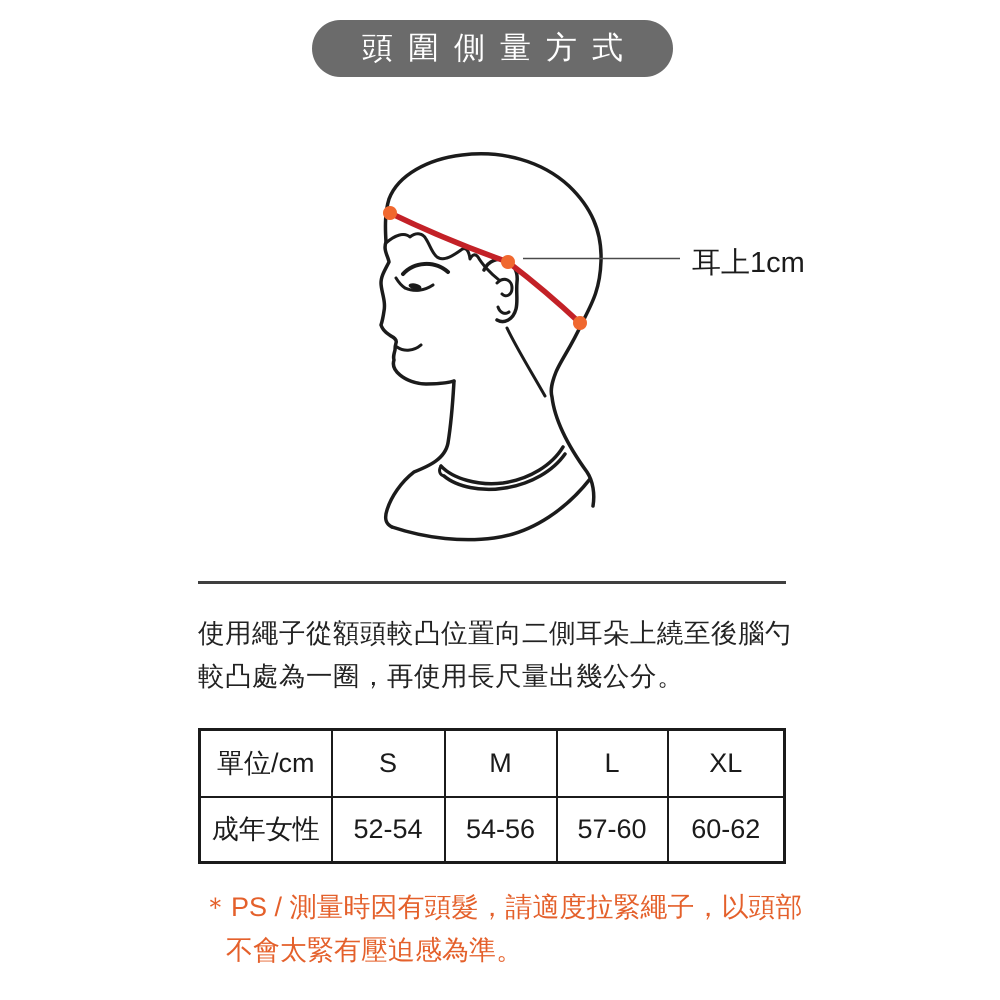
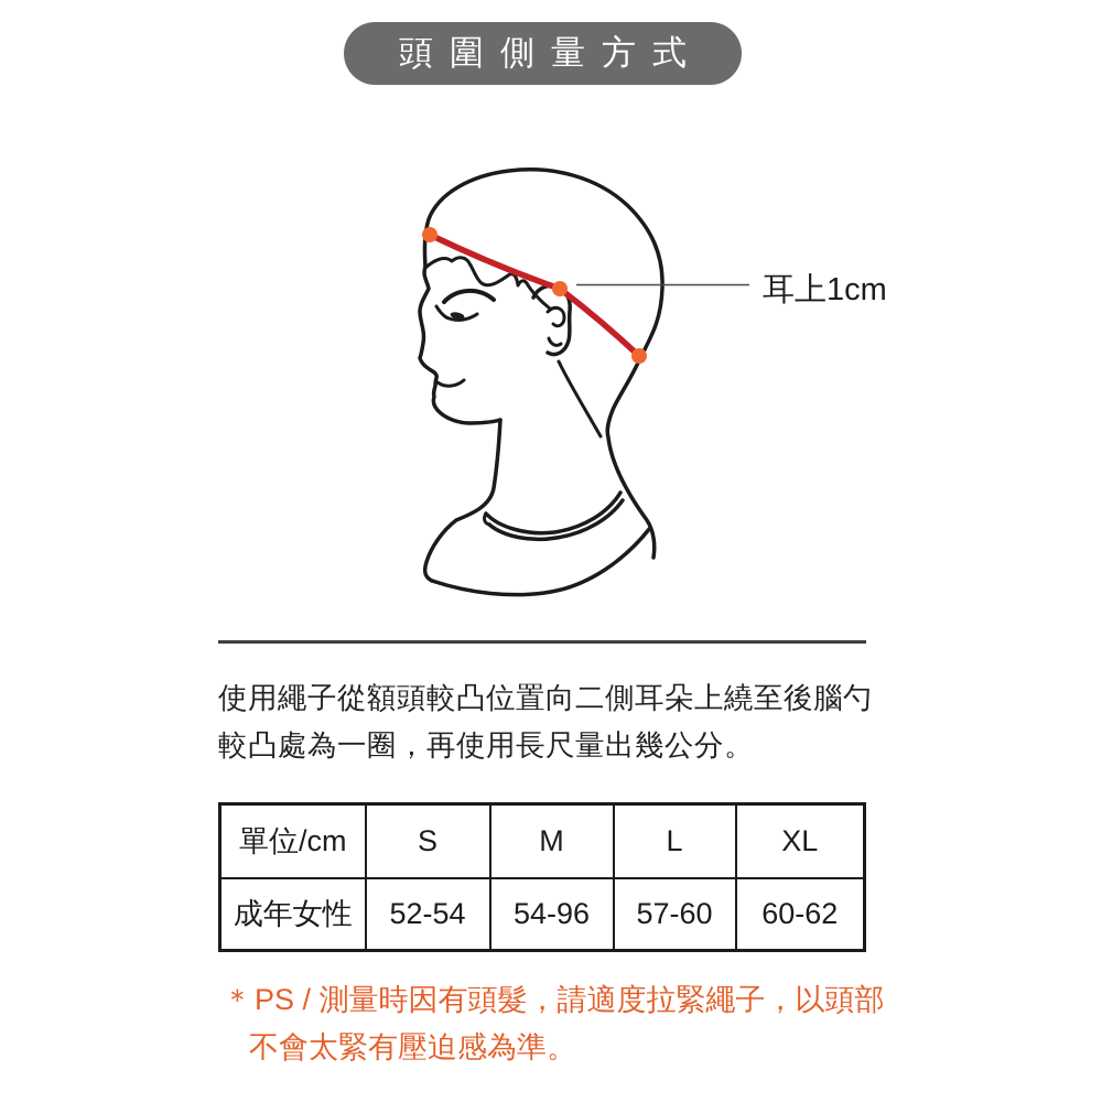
  頭圍側量方式
  耳上1cm
  使用繩子從額頭較凸位置向二側耳朵上繞至後腦勺較凸處為一圈，再使用長尺量出幾公分。
  單位/cm	S	M	L	XL
- 成年女性	52-54	54-56	57-60	60-62
+ 成年女性	52-54	54-96	57-60	60-62
  ＊PS / 測量時因有頭髮，請適度拉緊繩子，以頭部
  不會太緊有壓迫感為準。
